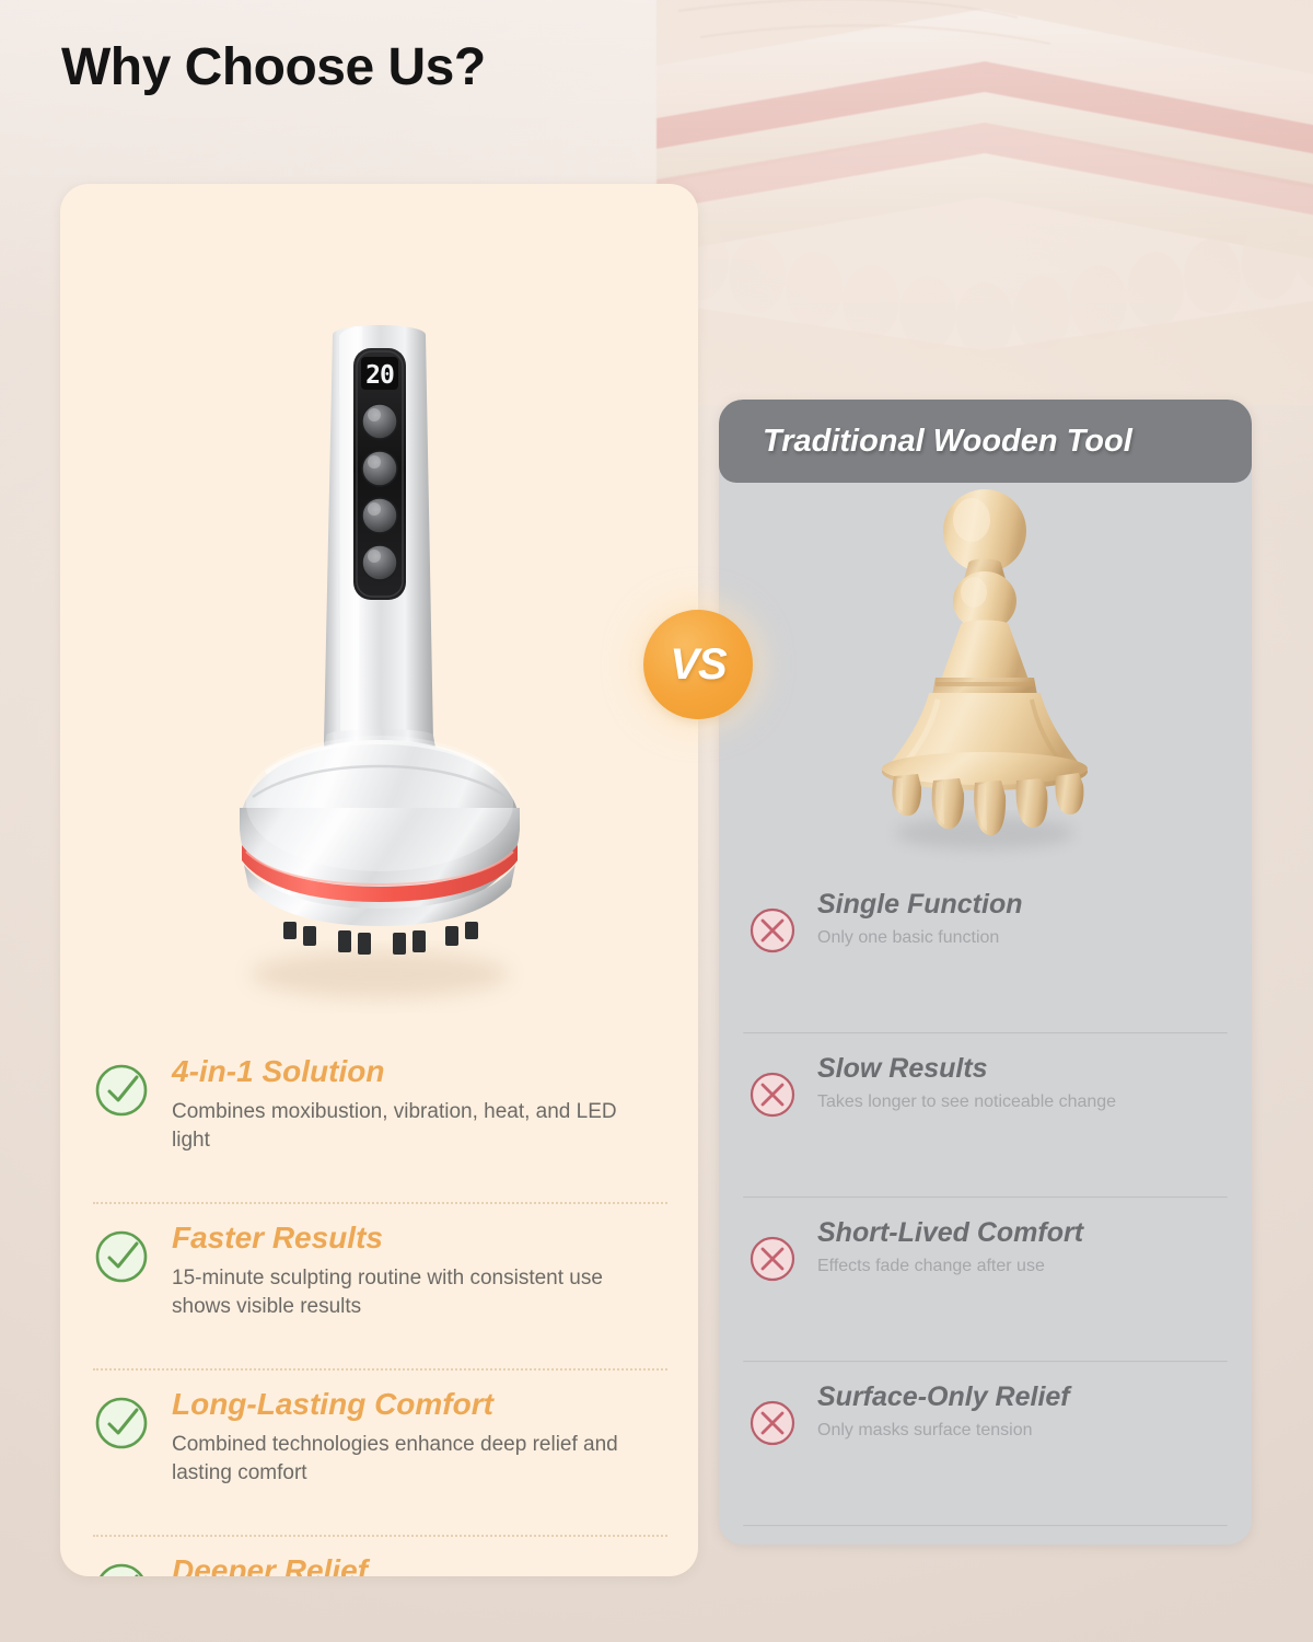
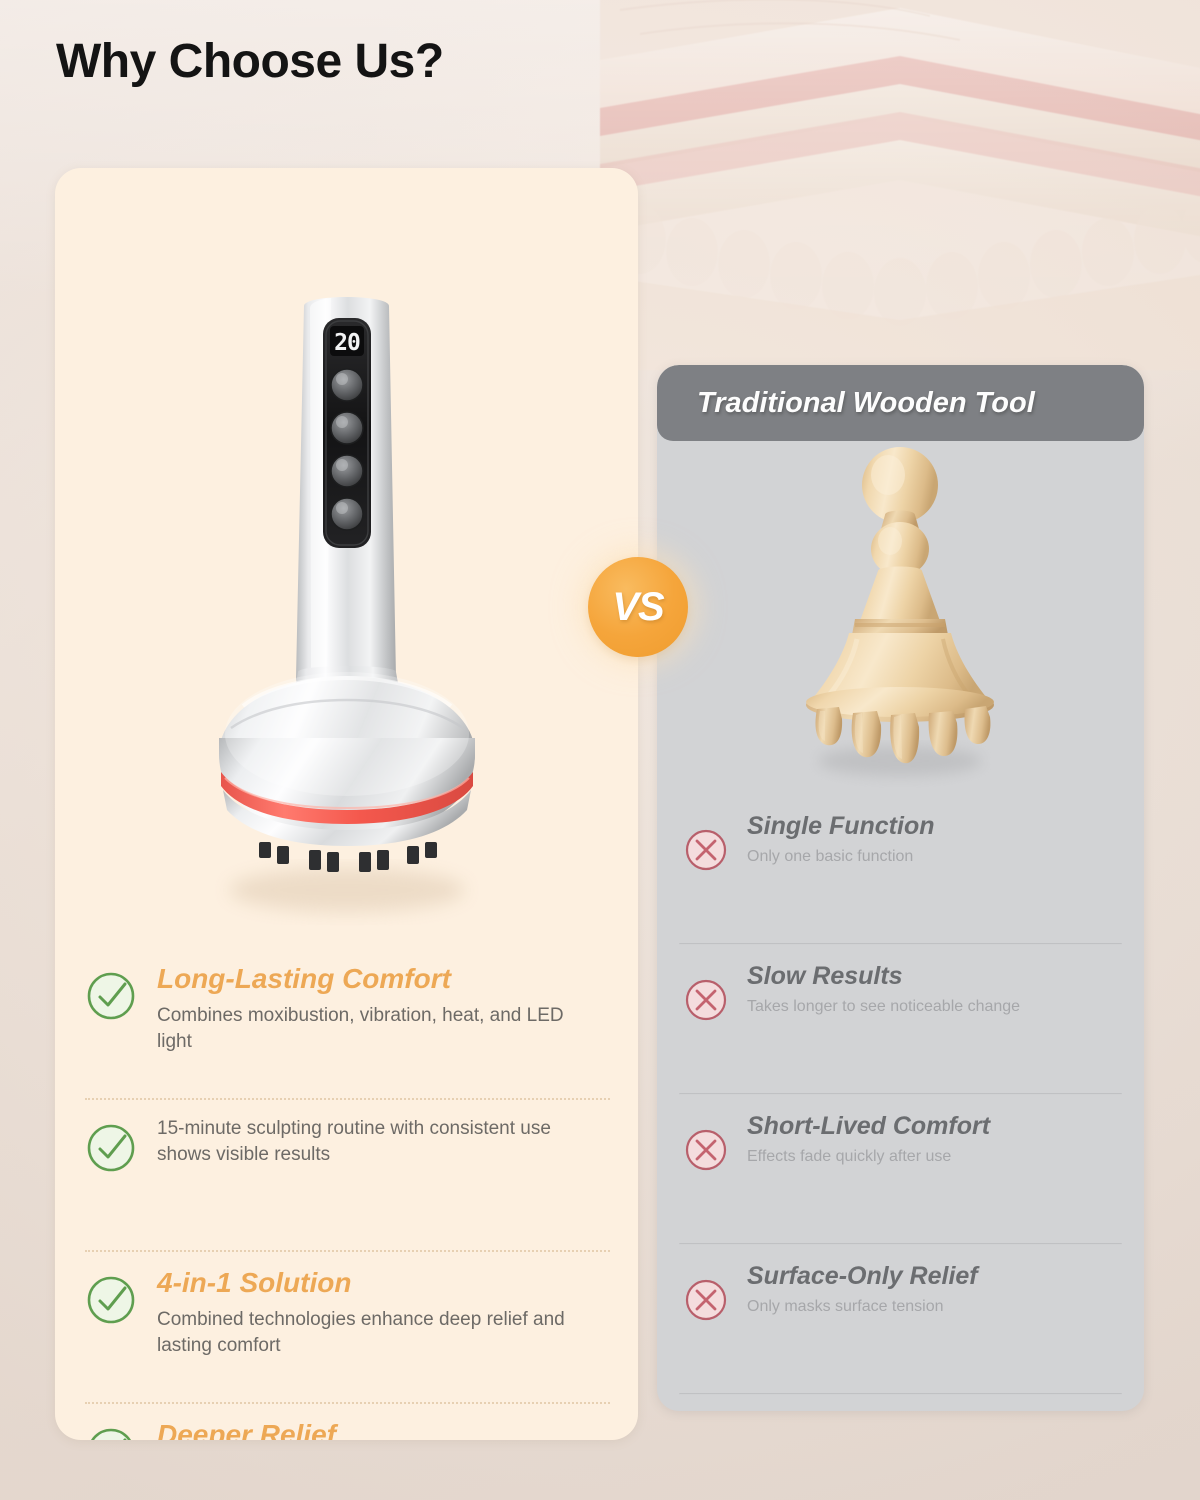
  Why Choose Us?
  20
- 4-in-1 Solution
+ Long-Lasting Comfort
  Combines moxibustion, vibration, heat, and LED light
- Faster Results
  15-minute sculpting routine with consistent use shows visible results
- Long-Lasting Comfort
+ 4-in-1 Solution
  Combined technologies enhance deep relief and lasting comfort
  Deeper Relief
  Traditional Wooden Tool
  Single Function
  Only one basic function
  Slow Results
  Takes longer to see noticeable change
  Short-Lived Comfort
- Effects fade change after use
+ Effects fade quickly after use
  Surface-Only Relief
  Only masks surface tension
  VS
